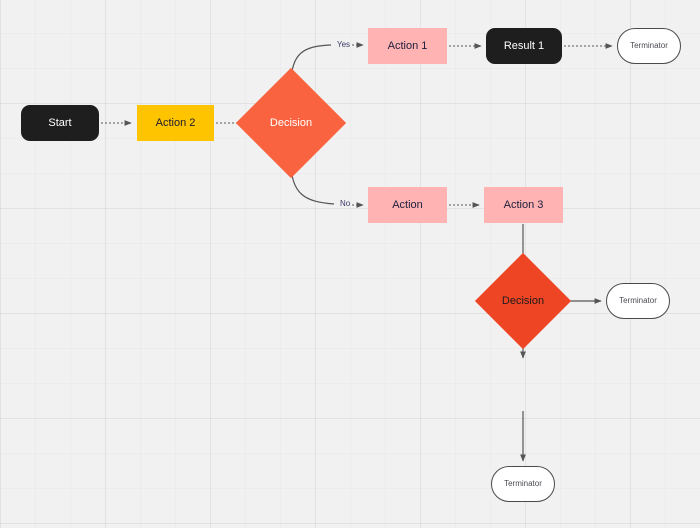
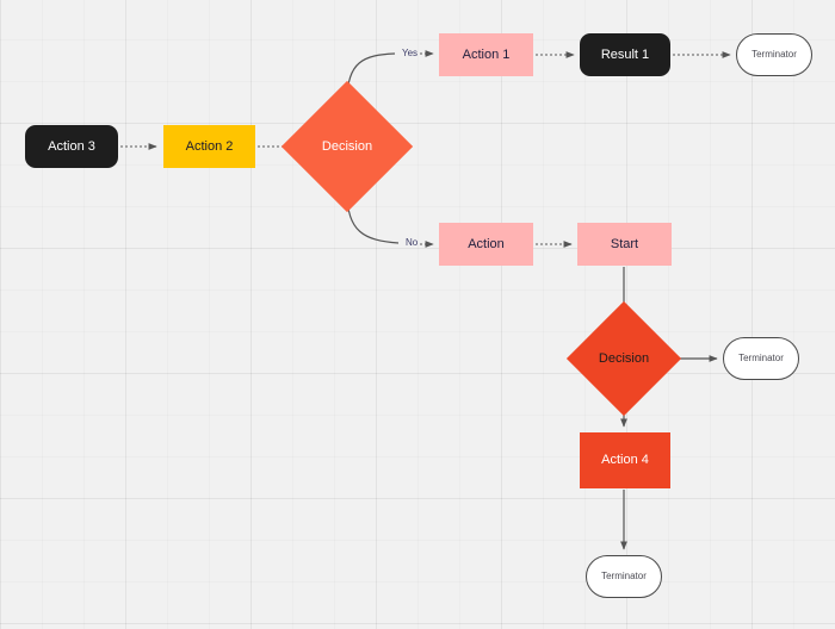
- Start
+ Action 3
  Action 2
  Decision
  Action 1
  Result 1
  Terminator
  Action
- Action 3
+ Start
  Decision
  Terminator
+ Action 4
  Terminator
  Yes
  No
